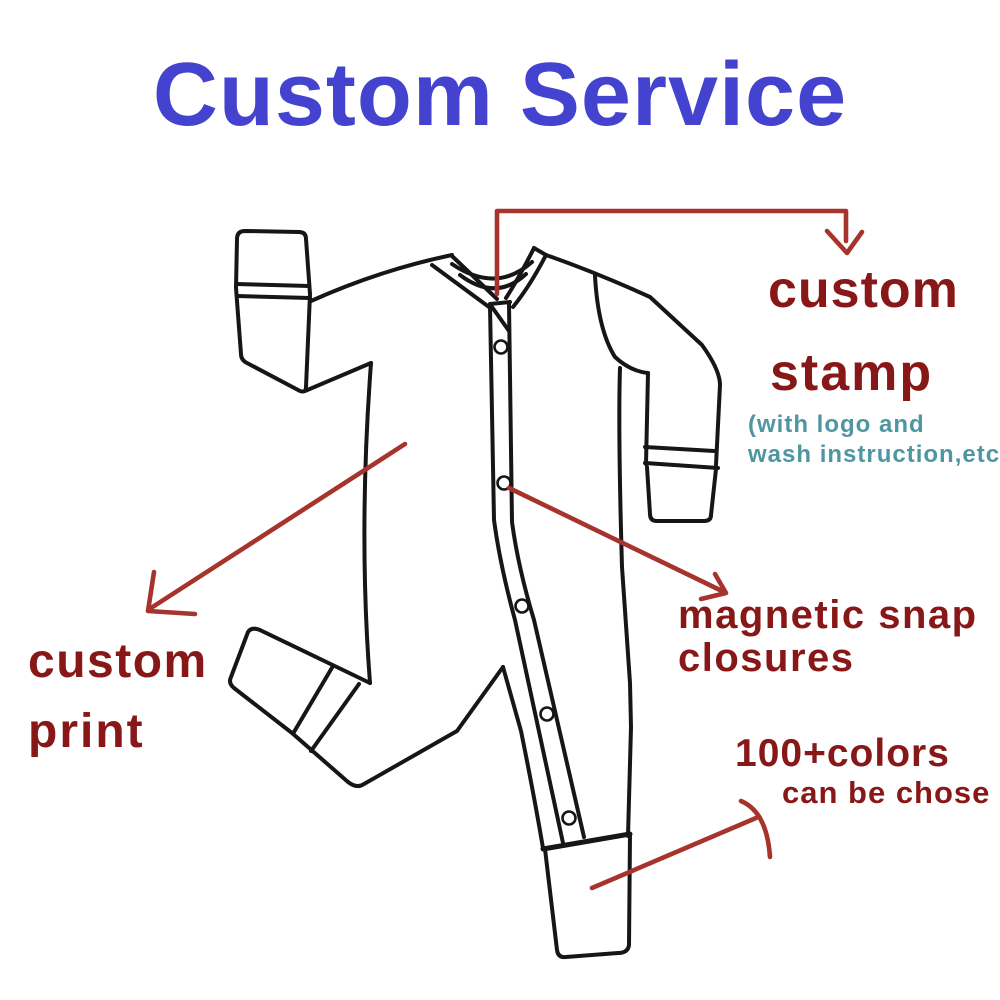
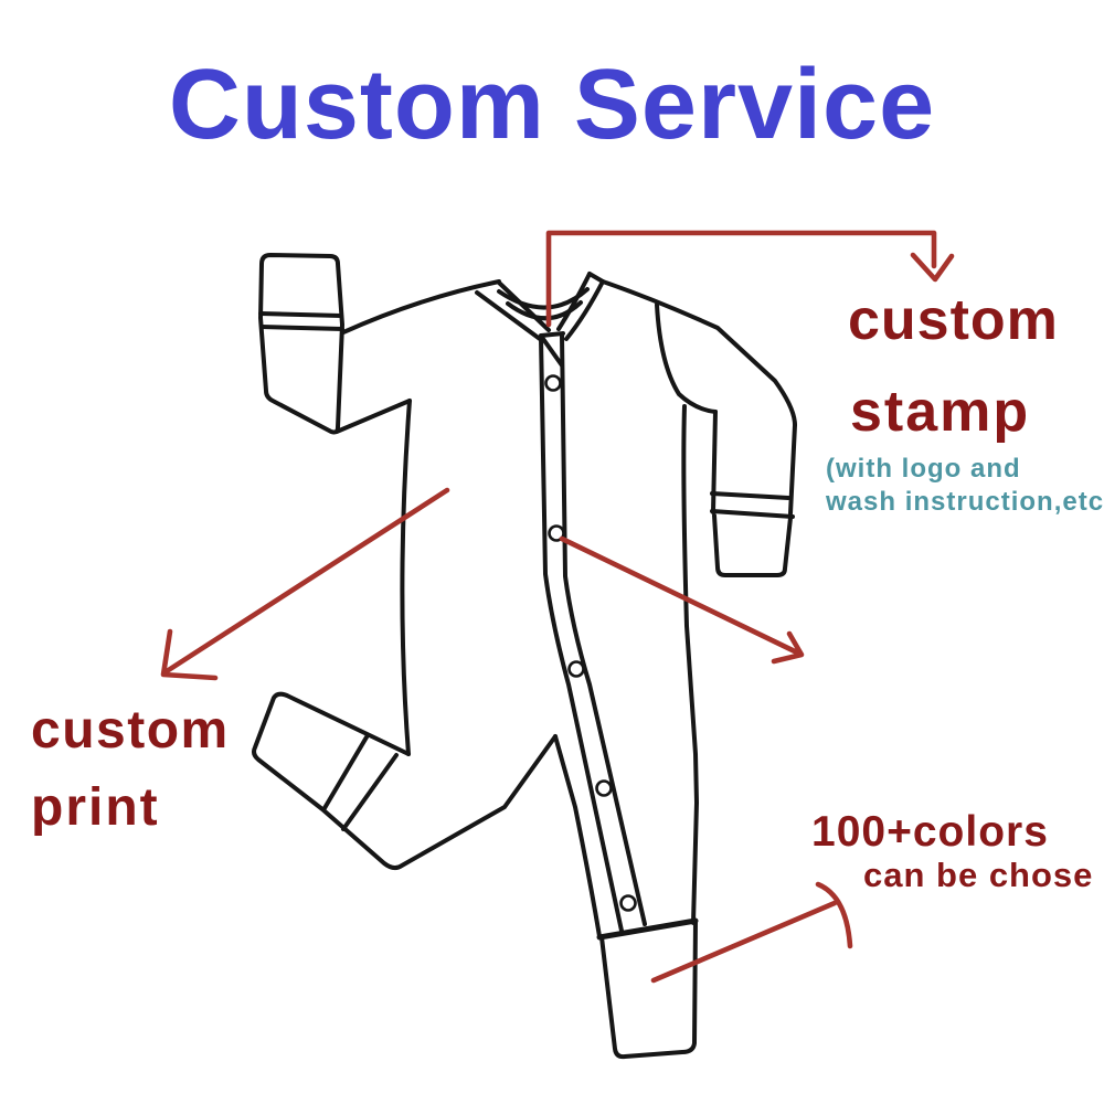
  Custom Service
  custom
  stamp
  (with logo and
  wash instruction,etc
- magnetic snap
- closures
  100+colors
  can be chose
  custom
  print
